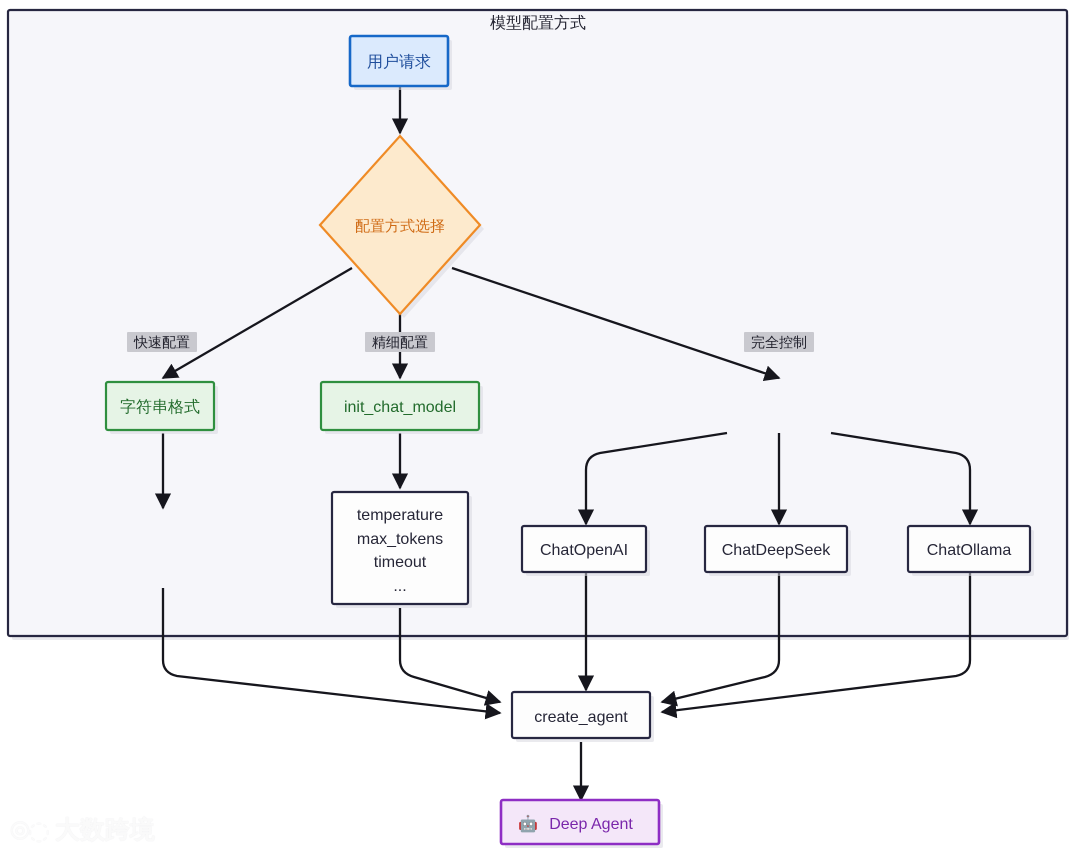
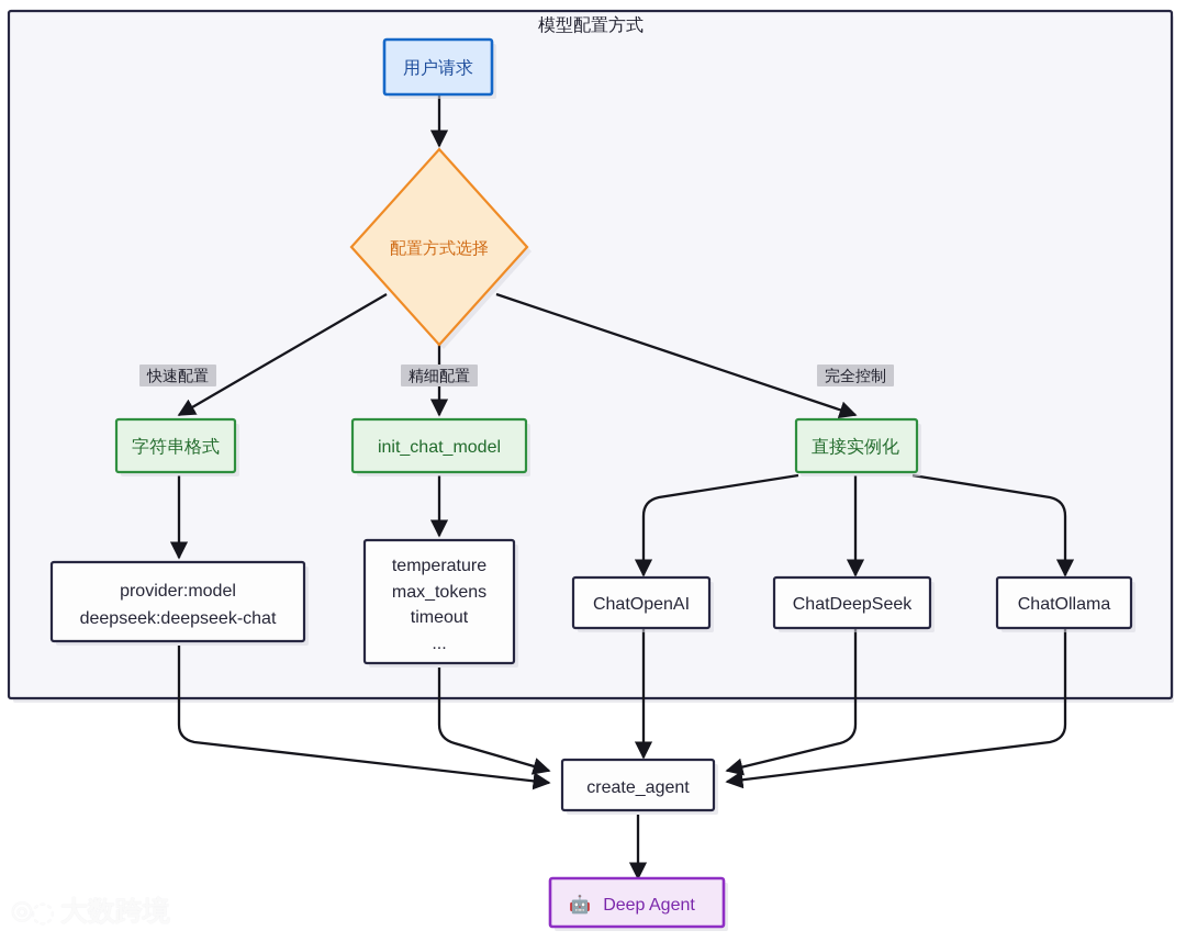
  模型配置方式
  快速配置
  精细配置
  完全控制
  用户请求
  配置方式选择
  字符串格式
  init_chat_model
+ 直接实例化
+ provider:model
+ deepseek:deepseek-chat
  temperature
  max_tokens
  timeout
  ...
  ChatOpenAI
  ChatDeepSeek
  ChatOllama
  create_agent
  🤖
  Deep Agent
